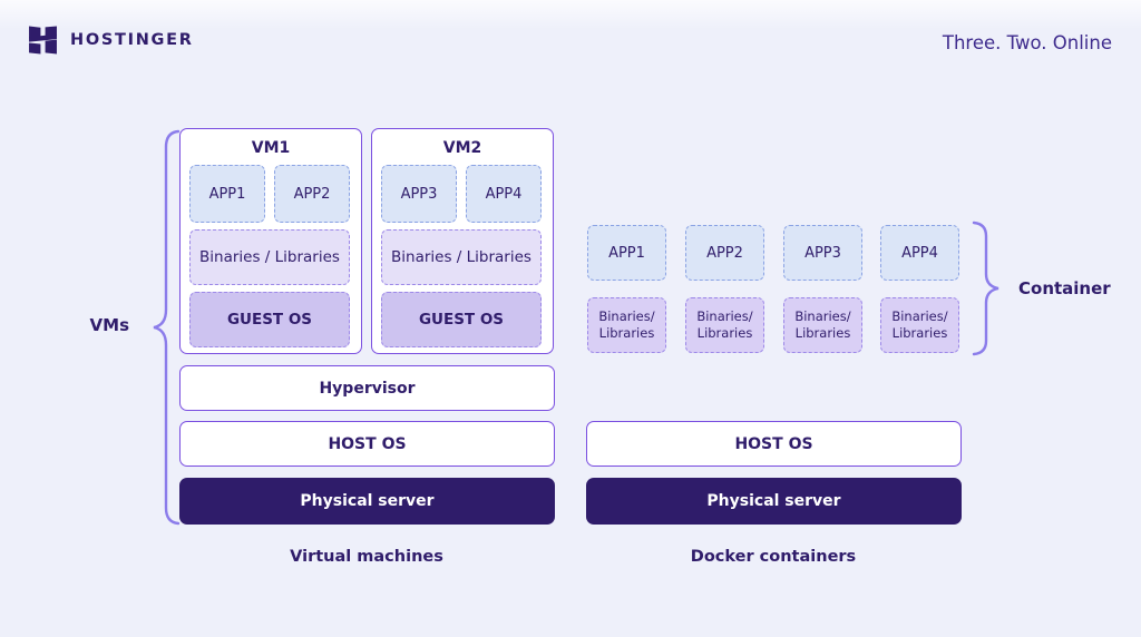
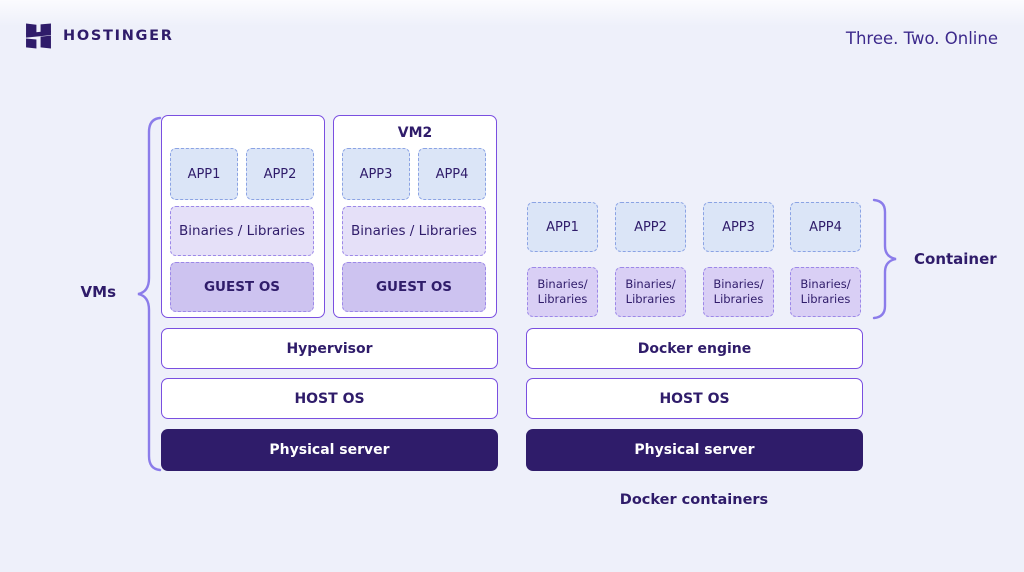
  HOSTINGER
  Three. Two. Online
  VMs
- VM1
  APP1
  APP2
  Binaries / Libraries
  GUEST OS
  VM2
  APP3
  APP4
  Binaries / Libraries
  GUEST OS
  Hypervisor
  HOST OS
  Physical server
- Virtual machines
  APP1
  APP2
  APP3
  APP4
  Binaries/
  Libraries
  Binaries/
  Libraries
  Binaries/
  Libraries
  Binaries/
  Libraries
  Container
+ Docker engine
  HOST OS
  Physical server
  Docker containers
